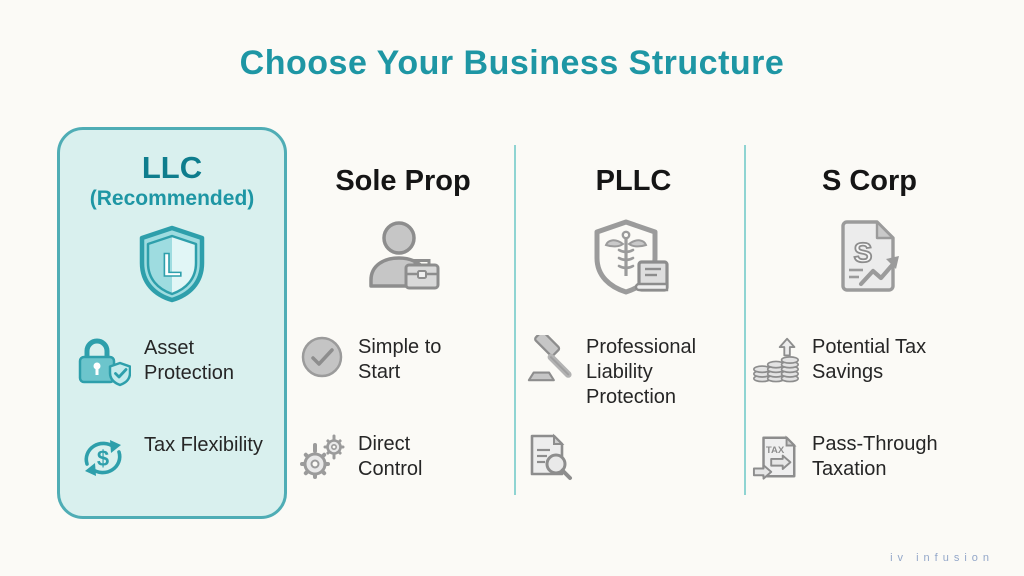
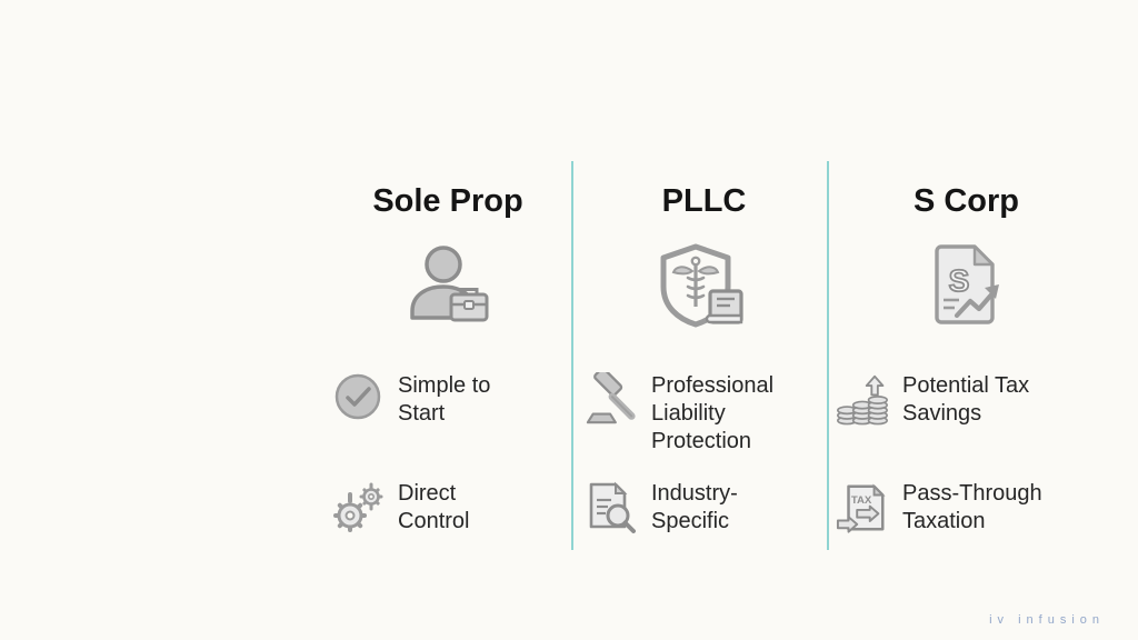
- Choose Your Business Structure
- LLC
- (Recommended)
- L
- Asset Protection
- $
- Tax Flexibility
  Sole Prop
  Simple to Start
  Direct Control
  PLLC
  Professional Liability Protection
+ Industry-Specific
  S Corp
  S
  Potential Tax Savings
  TAX
  Pass-Through Taxation
  iv infusion
